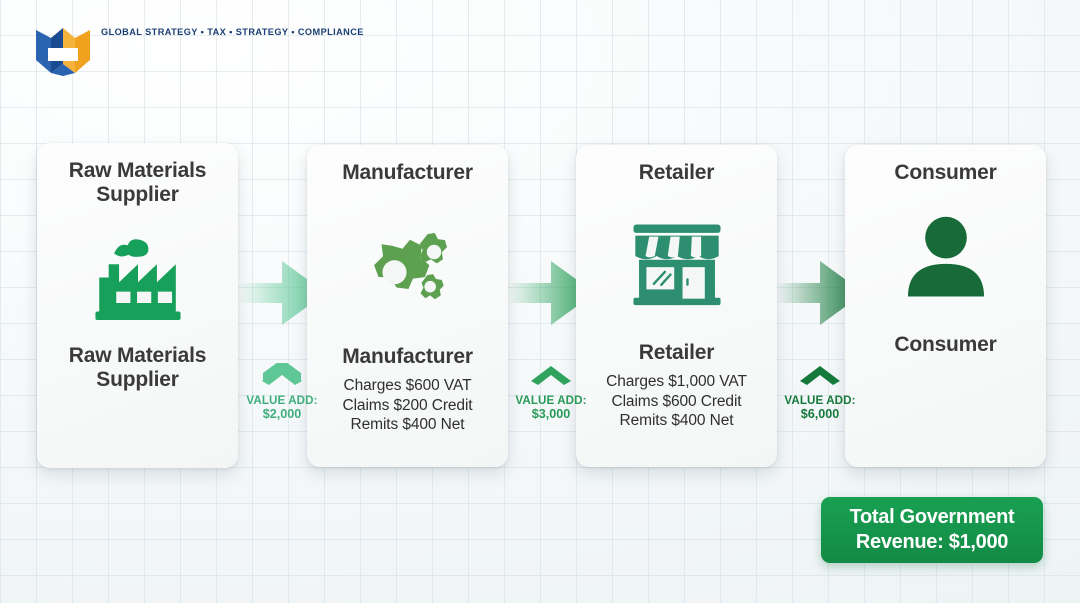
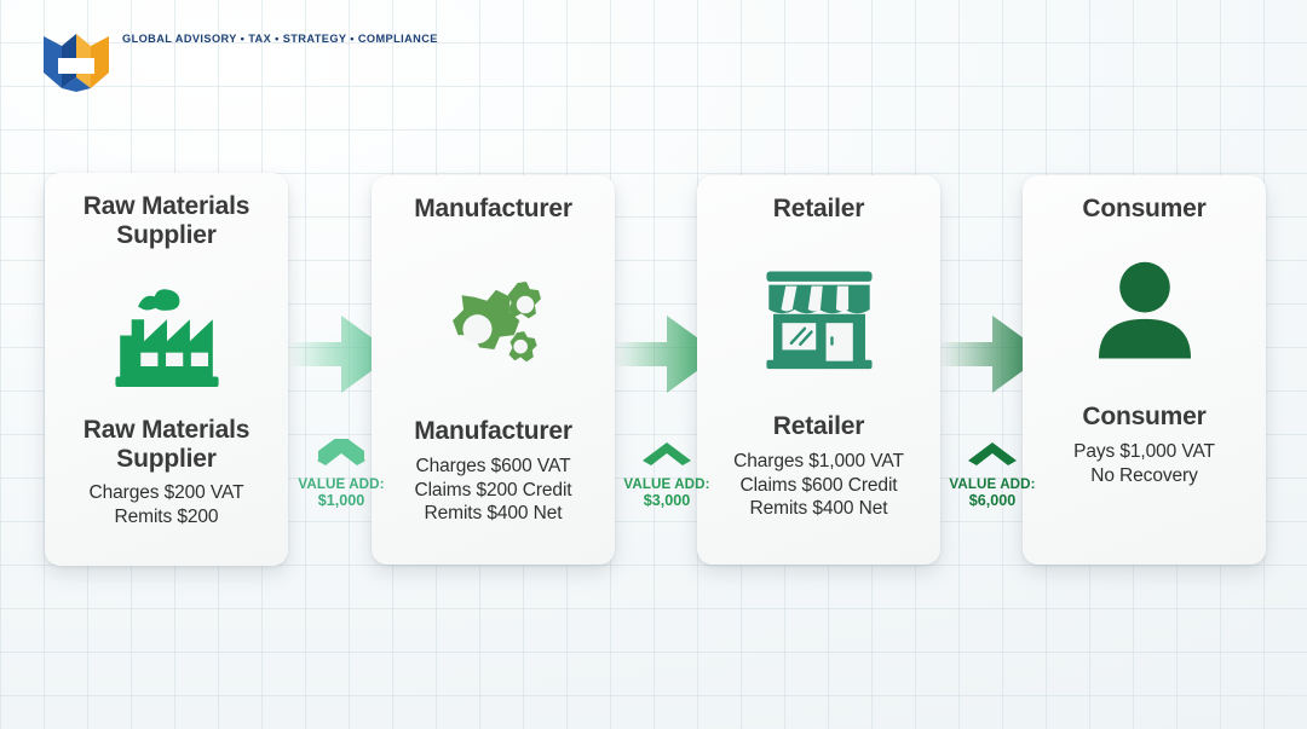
- GLOBAL STRATEGY • TAX • STRATEGY • COMPLIANCE
+ GLOBAL ADVISORY • TAX • STRATEGY • COMPLIANCE
  Raw Materials
  Supplier
  Raw Materials
  Supplier
+ Charges $200 VAT
+ Remits $200
  Manufacturer
  Manufacturer
  Charges $600 VAT
  Claims $200 Credit
  Remits $400 Net
  Retailer
  Retailer
  Charges $1,000 VAT
  Claims $600 Credit
  Remits $400 Net
  Consumer
  Consumer
+ Pays $1,000 VAT
+ No Recovery
  VALUE ADD:
- $2,000
+ $1,000
  VALUE ADD:
  $3,000
  VALUE ADD:
  $6,000
- Total Government
- Revenue: $1,000
